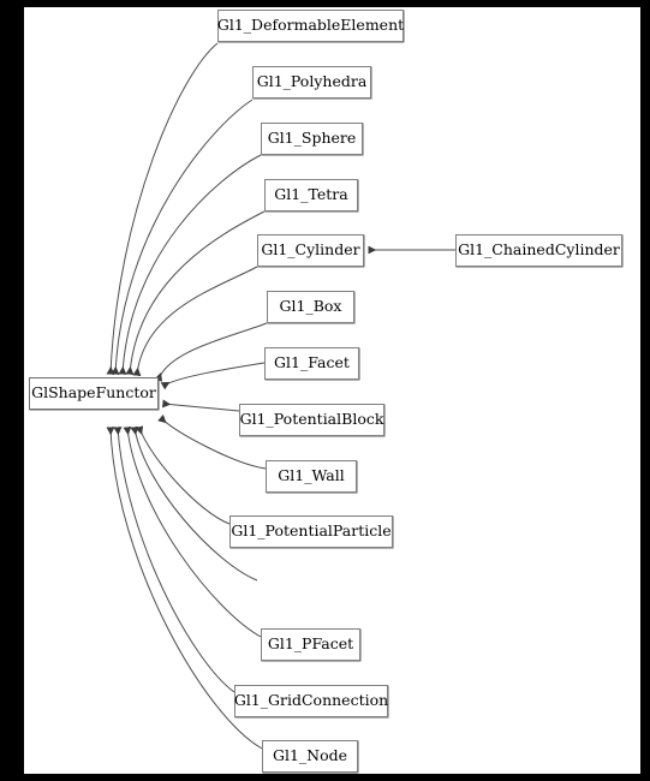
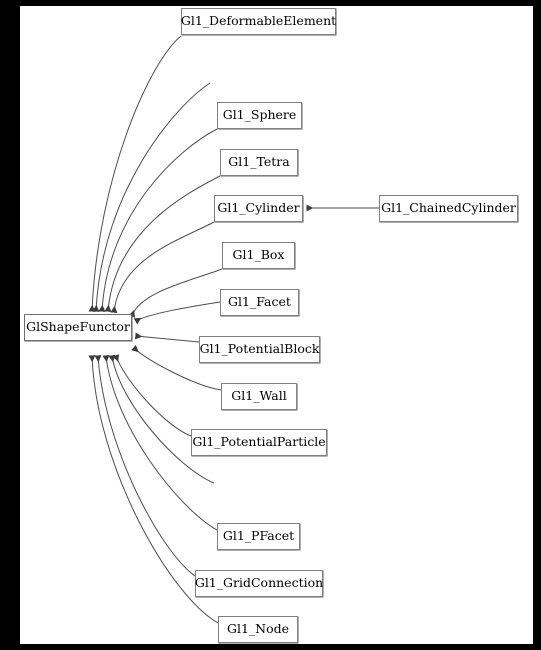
  GlShapeFunctor
  Gl1_DeformableElement
- Gl1_Polyhedra
  Gl1_Sphere
  Gl1_Tetra
  Gl1_Cylinder
  Gl1_Box
  Gl1_Facet
  Gl1_PotentialBlock
  Gl1_Wall
  Gl1_PotentialParticle
  Gl1_PFacet
  Gl1_GridConnection
  Gl1_Node
  Gl1_ChainedCylinder
